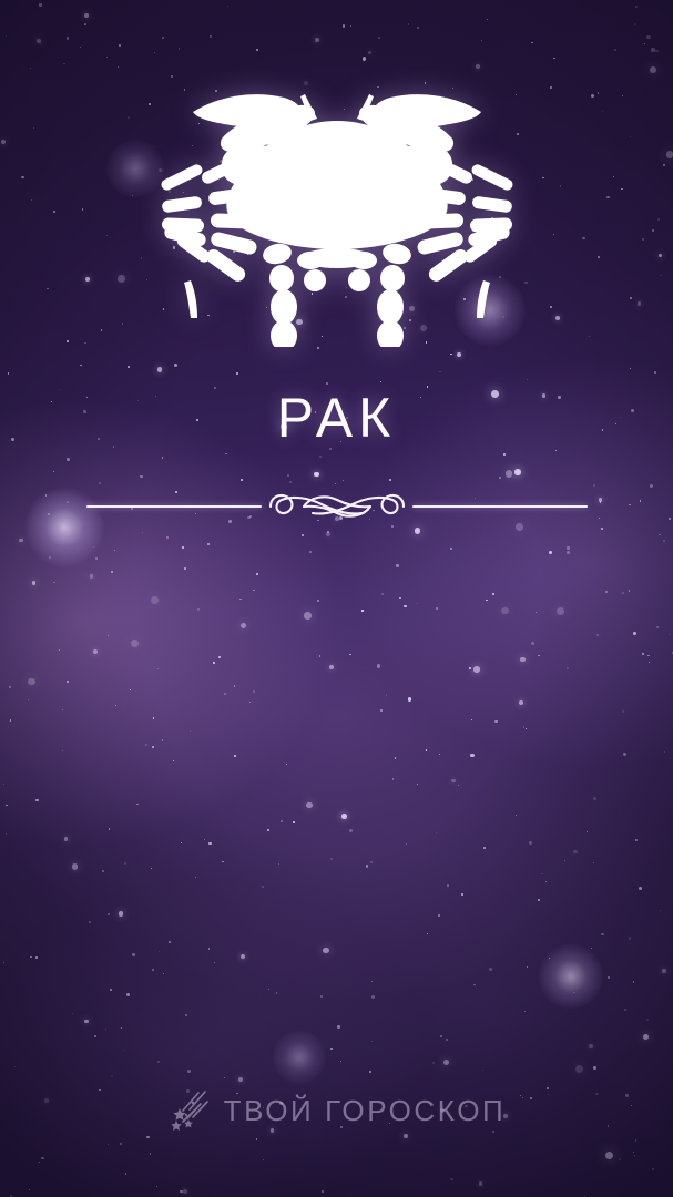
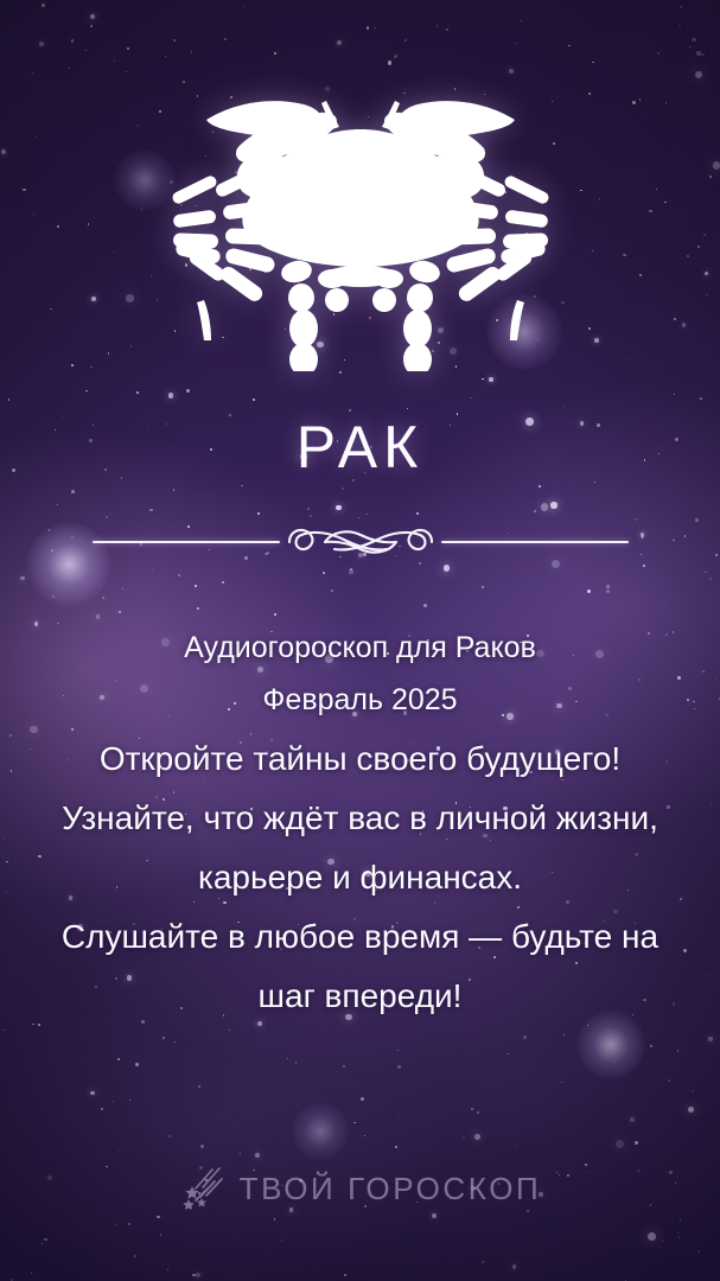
  РАК
+ Аудиогороскоп для Раков
+ Февраль 2025
+ Откройте тайны своего будущего!
+ Узнайте, что ждёт вас в личной жизни,
+ карьере и финансах.
+ Слушайте в любое время — будьте на
+ шаг впереди!
  ТВОЙ ГОРОСКОП
